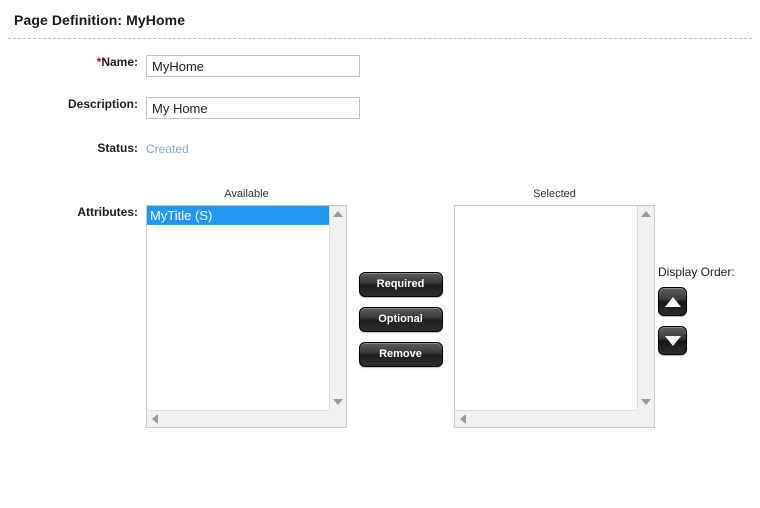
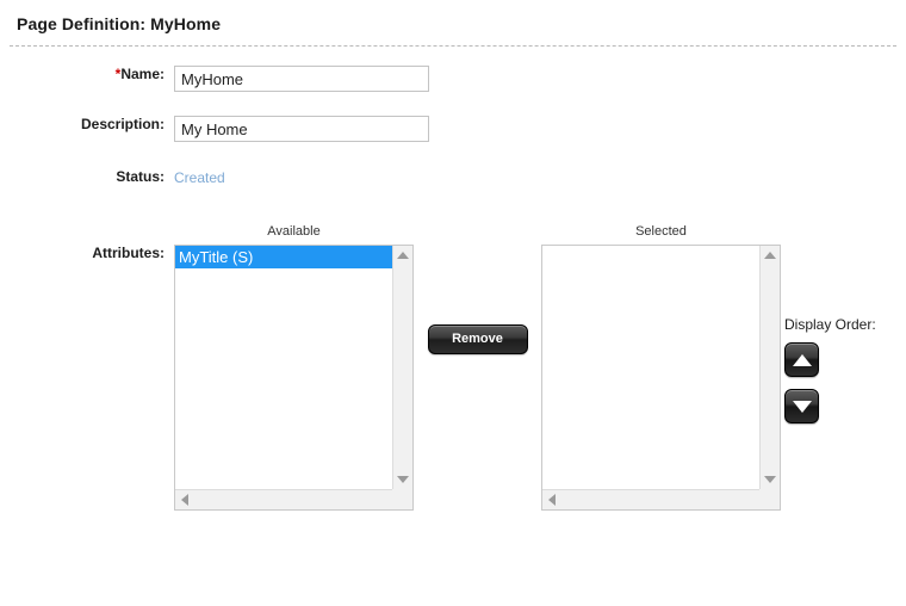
  Page Definition: MyHome
  *Name:
  MyHome
  Description:
  My Home
  Status:
  Created
  Attributes:
  Available
  MyTitle (S)
- Required
- Optional
  Remove
  Selected
  Display Order:
